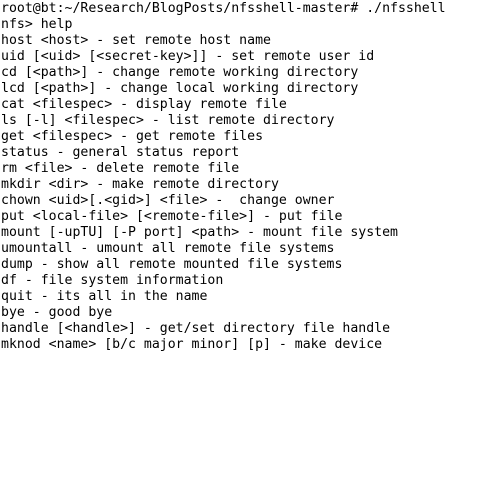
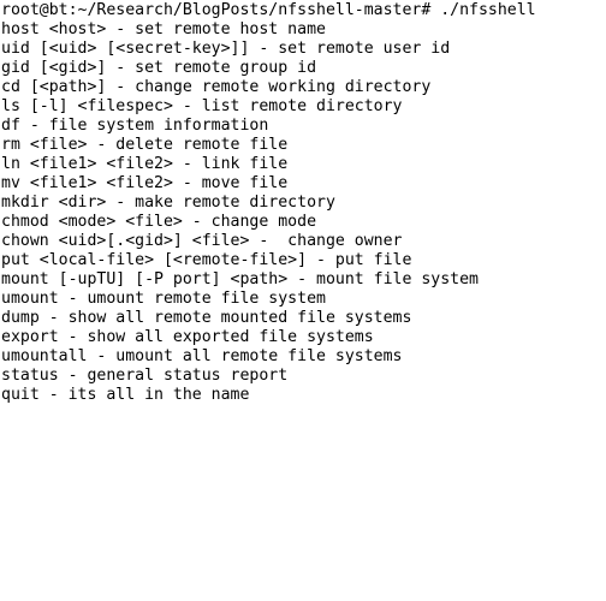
  root@bt:~/Research/BlogPosts/nfsshell-master# ./nfsshell
- nfs> help
  host <host> - set remote host name
  uid [<uid> [<secret-key>]] - set remote user id
+ gid [<gid>] - set remote group id
  cd [<path>] - change remote working directory
- lcd [<path>] - change local working directory
- cat <filespec> - display remote file
  ls [-l] <filespec> - list remote directory
- get <filespec> - get remote files
- status - general status report
+ df - file system information
  rm <file> - delete remote file
+ ln <file1> <file2> - link file
+ mv <file1> <file2> - move file
  mkdir <dir> - make remote directory
+ chmod <mode> <file> - change mode
  chown <uid>[.<gid>] <file> - change owner
  put <local-file> [<remote-file>] - put file
  mount [-upTU] [-P port] <path> - mount file system
+ umount - umount remote file system
- umountall - umount all remote file systems
+ dump - show all remote mounted file systems
+ export - show all exported file systems
- dump - show all remote mounted file systems
+ umountall - umount all remote file systems
- df - file system information
+ status - general status report
  quit - its all in the name
- bye - good bye
- handle [<handle>] - get/set directory file handle
- mknod <name> [b/c major minor] [p] - make device
